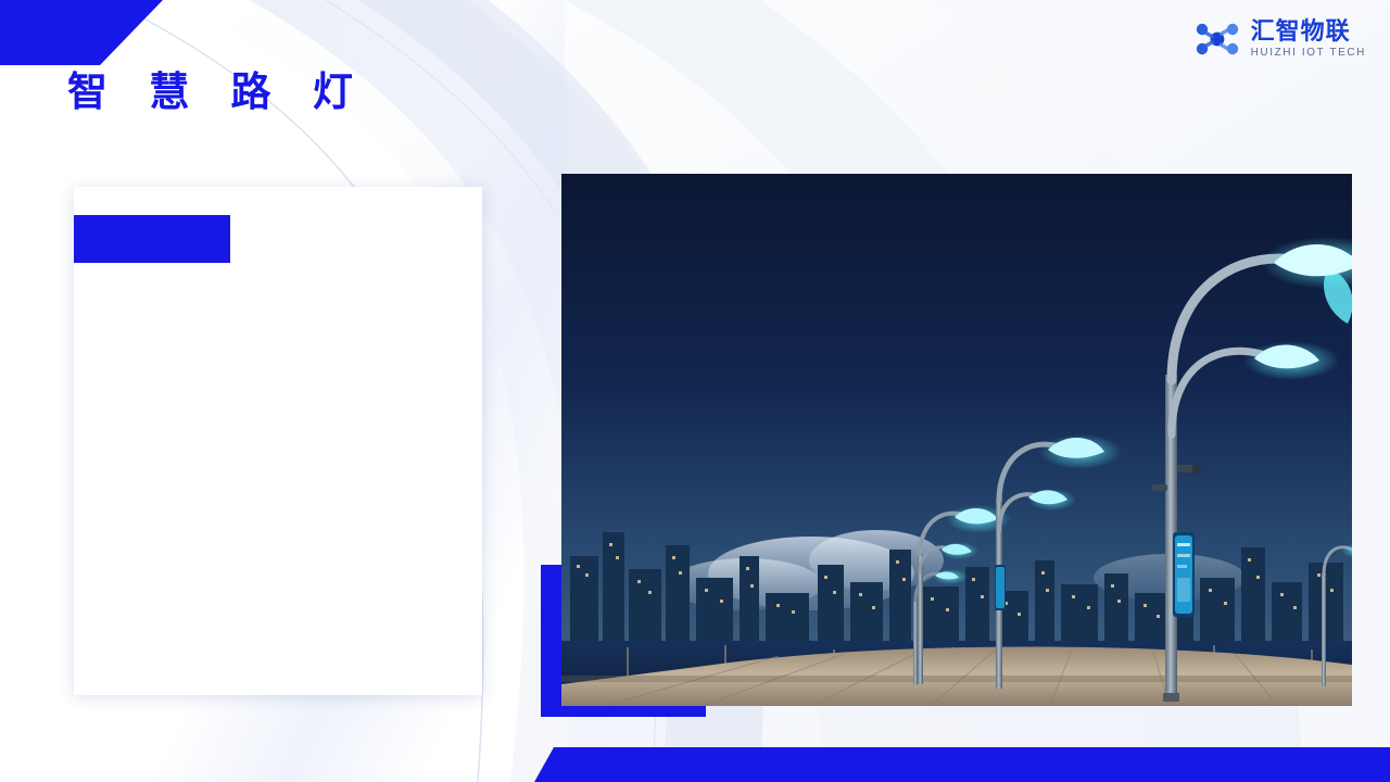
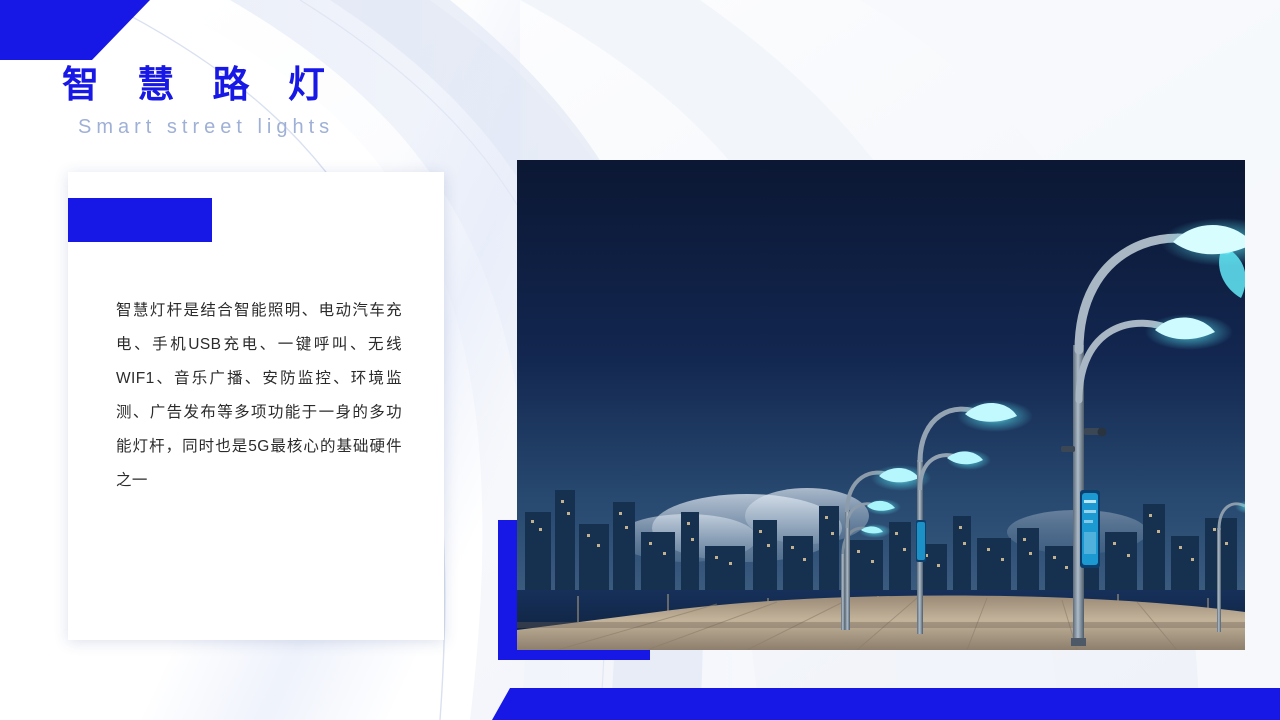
- 汇智物联
- HUIZHI IOT TECH
  智 慧 路 灯
+ Smart street lights
+ 智慧灯杆是结合智能照明、电动汽车充电、手机USB充电、一键呼叫、无线WIF1、音乐广播、安防监控、环境监测、广告发布等多项功能于一身的多功能灯杆，同时也是5G最核心的基础硬件之一
